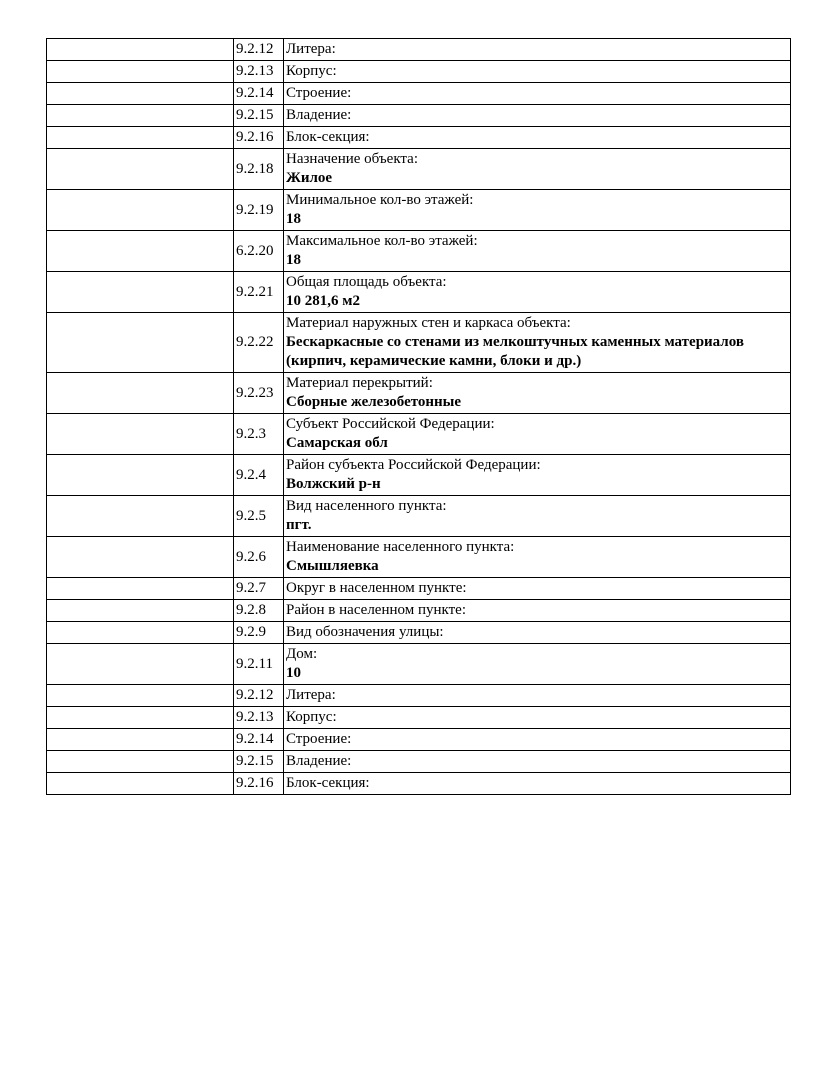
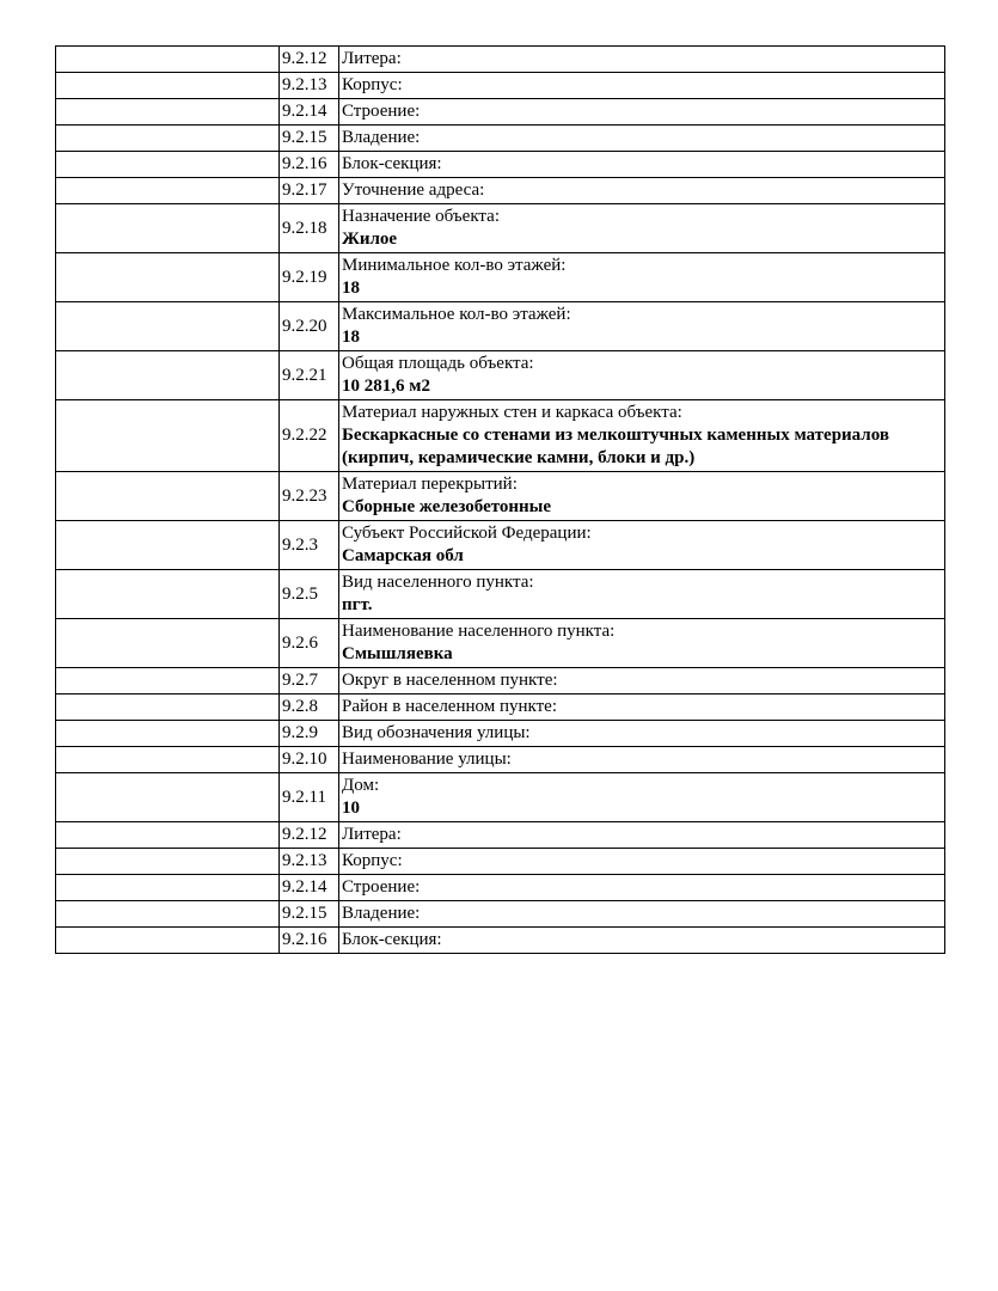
  	9.2.12	Литера:
  	9.2.13	Корпус:
  	9.2.14	Строение:
  	9.2.15	Владение:
  	9.2.16	Блок-секция:
+ 	9.2.17	Уточнение адреса:
  	9.2.18	Назначение объекта:Жилое
  	9.2.19	Минимальное кол-во этажей:18
- 	6.2.20	Максимальное кол-во этажей:18
+ 	9.2.20	Максимальное кол-во этажей:18
  	9.2.21	Общая площадь объекта:10 281,6 м2
  	9.2.22	Материал наружных стен и каркаса объекта:Бескаркасные со стенами из мелкоштучных каменных материалов (кирпич, керамические камни, блоки и др.)
  	9.2.23	Материал перекрытий:Сборные железобетонные
  	9.2.3	Субъект Российской Федерации:Самарская обл
- 	9.2.4	Район субъекта Российской Федерации:Волжский р-н
  	9.2.5	Вид населенного пункта:пгт.
  	9.2.6	Наименование населенного пункта:Смышляевка
  	9.2.7	Округ в населенном пункте:
  	9.2.8	Район в населенном пункте:
  	9.2.9	Вид обозначения улицы:
+ 	9.2.10	Наименование улицы:
  	9.2.11	Дом:10
  	9.2.12	Литера:
  	9.2.13	Корпус:
  	9.2.14	Строение:
  	9.2.15	Владение:
  	9.2.16	Блок-секция:
